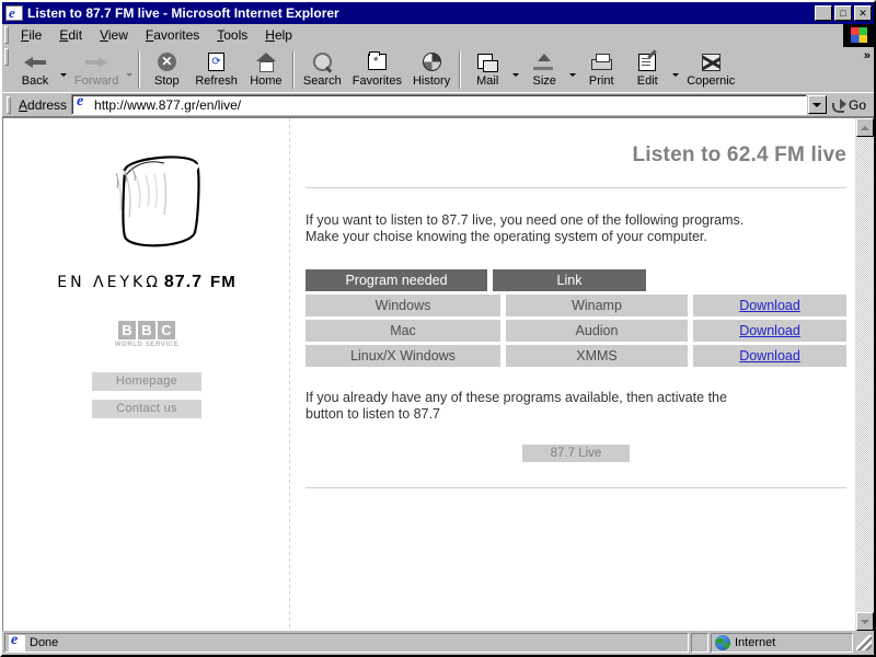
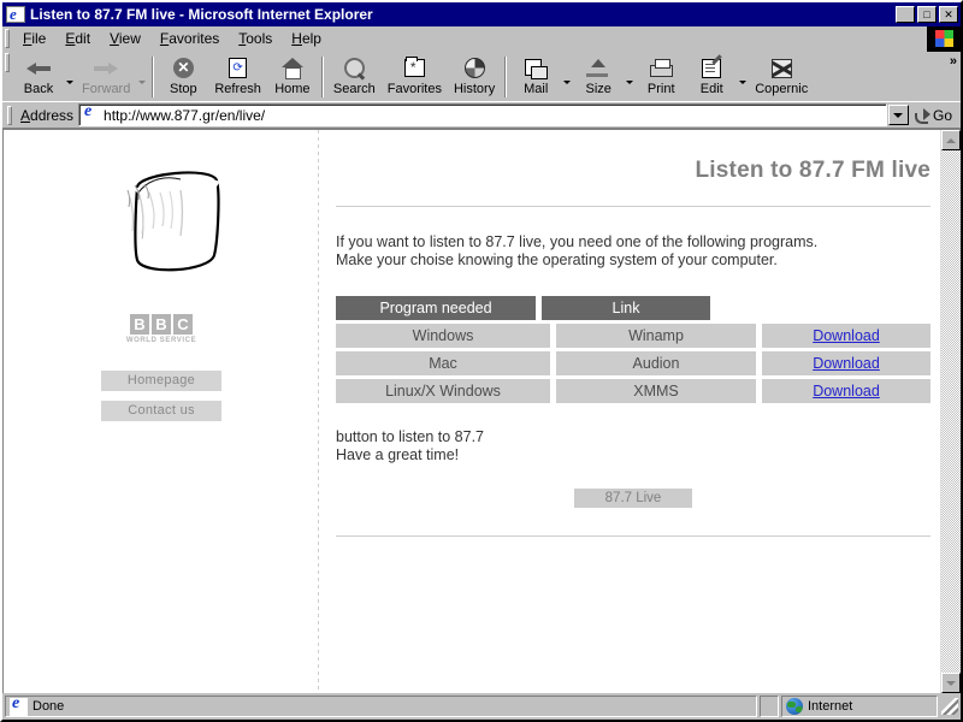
  Listen to 87.7 FM live - Microsoft Internet Explorer
  _
  □
  ✕
  File
  Edit
  View
  Favorites
  Tools
  Help
  Back
  Forward
  ✕
  Stop
  ⟳
  Refresh
  Home
  Search
  Favorites
  History
  Mail
  Size
  Print
  Edit
  Copernic
  »
  Address
  http://www.877.gr/en/live/
  Go
- ΕΝ ΛΕΥΚΩ
- 87.7
- FM
  B
  B
  C
  Homepage
  Contact us
- Listen to 62.4 FM live
+ Listen to 87.7 FM live
  If you want to listen to 87.7 live, you need one of the following programs.
  Make your choise knowing the operating system of your computer.
  Program needed
  Link
  Windows
  Winamp
  Download
  Mac
  Audion
  Download
  Linux/X Windows
  XMMS
  Download
- If you already have any of these programs available, then activate the
  button to listen to 87.7
+ Have a great time!
  87.7 Live
  Done
  Internet
